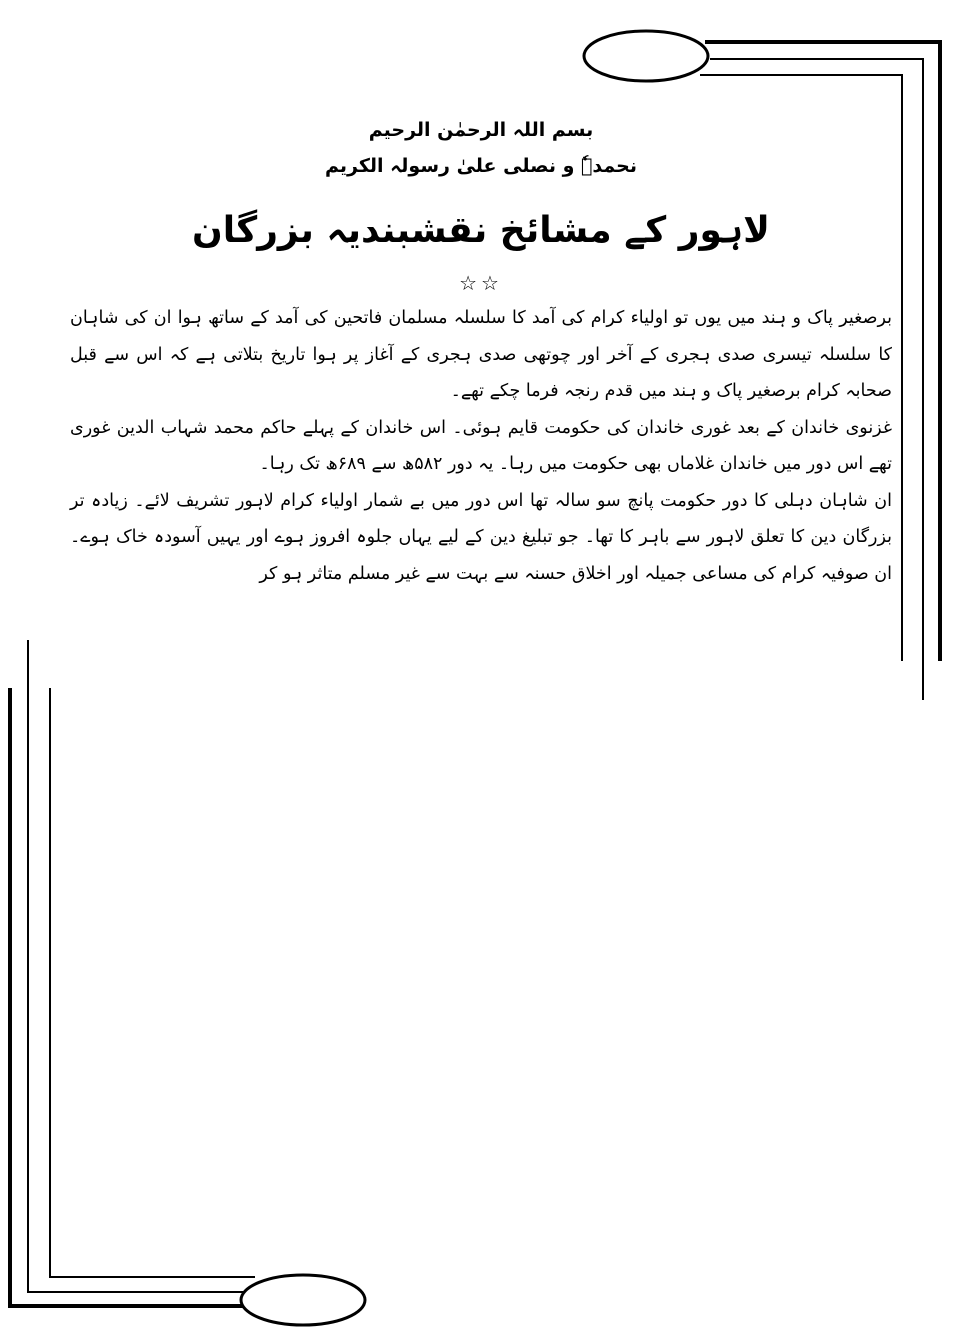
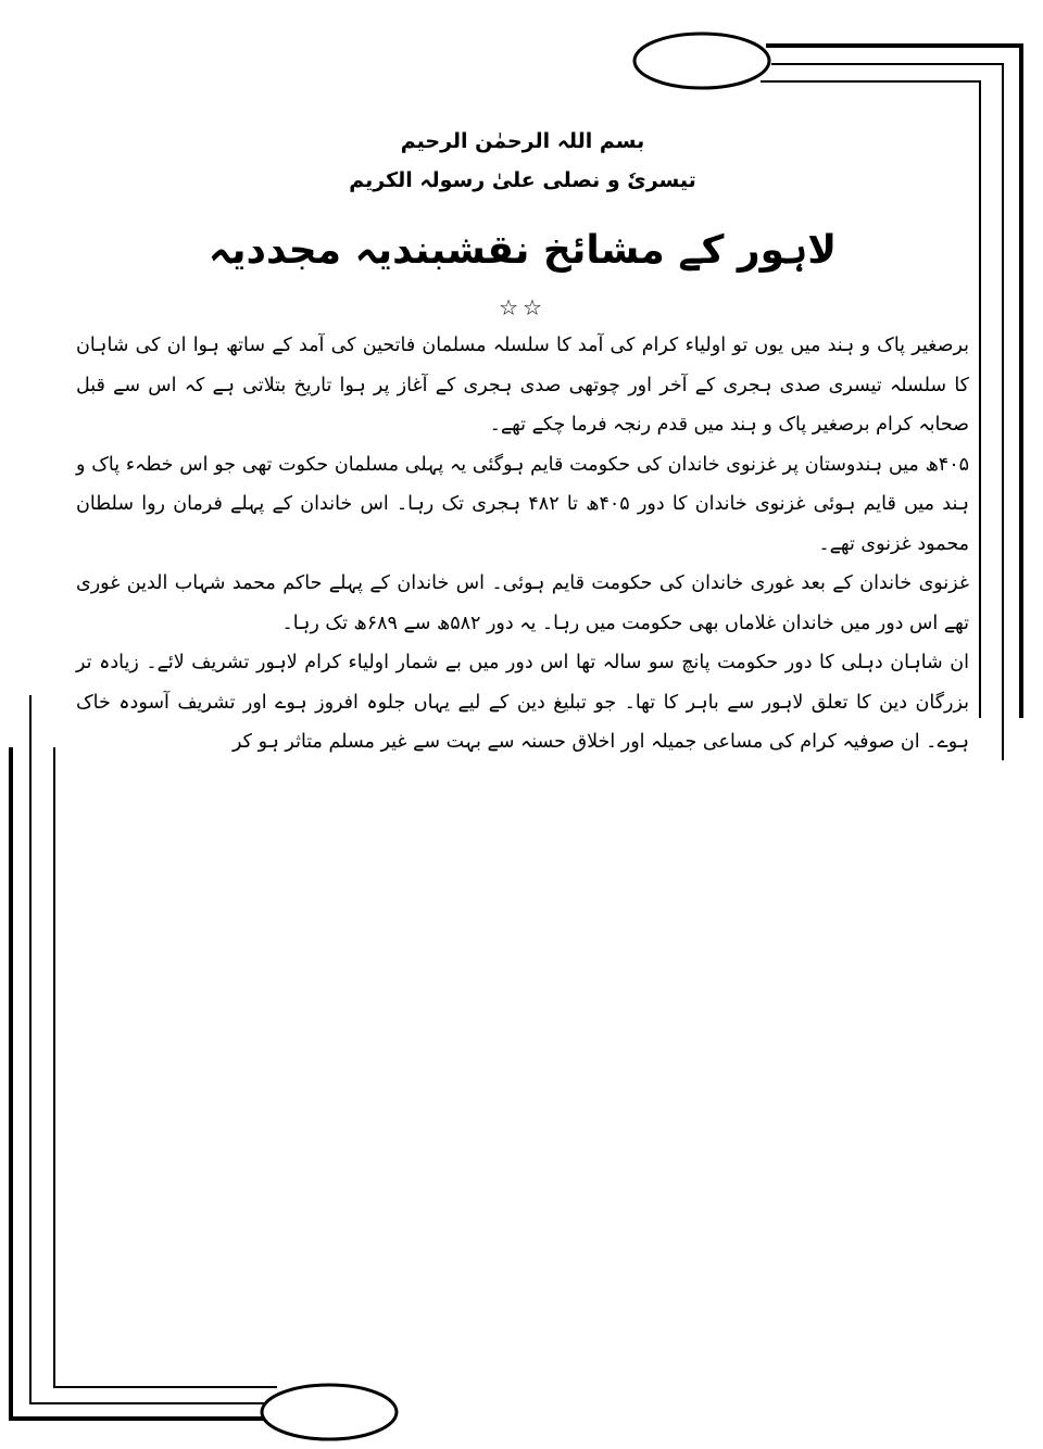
  بسم اللہ الرحمٰن الرحیم
- نحمدہٗ و نصلی علیٰ رسولہ الکریم
+ تیسریٗ و نصلی علیٰ رسولہ الکریم
- لاہور کے مشائخ نقشبندیہ بزرگان
+ لاہور کے مشائخ نقشبندیہ مجددیہ
  ☆☆
  برصغیر پاک و ہند میں یوں تو اولیاء کرام کی آمد کا سلسلہ مسلمان فاتحین کی آمد کے ساتھ ہوا ان کی شاہان کا سلسلہ تیسری صدی ہجری کے آخر اور چوتھی صدی ہجری کے آغاز پر ہوا تاریخ بتلاتی ہے کہ اس سے قبل صحابہ کرام برصغیر پاک و ہند میں قدم رنجہ فرما چکے تھے۔
+ ۴۰۵ھ میں ہندوستان پر غزنوی خاندان کی حکومت قایم ہوگئی یہ پہلی مسلمان حکوت تھی جو اس خطہء پاک و ہند میں قایم ہوئی غزنوی خاندان کا دور ۴۰۵ھ تا ۴۸۲ ہجری تک رہا۔ اس خاندان کے پہلے فرمان روا سلطان محمود غزنوی تھے۔
  غزنوی خاندان کے بعد غوری خاندان کی حکومت قایم ہوئی۔ اس خاندان کے پہلے حاکم محمد شہاب الدین غوری تھے اس دور میں خاندان غلاماں بھی حکومت میں رہا۔ یہ دور ۵۸۲ھ سے ۶۸۹ھ تک رہا۔
- ان شاہان دہلی کا دور حکومت پانچ سو سالہ تھا اس دور میں بے شمار اولیاء کرام لاہور تشریف لائے۔ زیادہ تر بزرگان دین کا تعلق لاہور سے باہر کا تھا۔ جو تبلیغ دین کے لیے یہاں جلوہ افروز ہوے اور یہیں آسودہ خاک ہوے۔ ان صوفیہ کرام کی مساعی جمیلہ اور اخلاق حسنہ سے بہت سے غیر مسلم متاثر ہو کر
+ ان شاہان دہلی کا دور حکومت پانچ سو سالہ تھا اس دور میں بے شمار اولیاء کرام لاہور تشریف لائے۔ زیادہ تر بزرگان دین کا تعلق لاہور سے باہر کا تھا۔ جو تبلیغ دین کے لیے یہاں جلوہ افروز ہوے اور تشریف آسودہ خاک ہوے۔ ان صوفیہ کرام کی مساعی جمیلہ اور اخلاق حسنہ سے بہت سے غیر مسلم متاثر ہو کر
